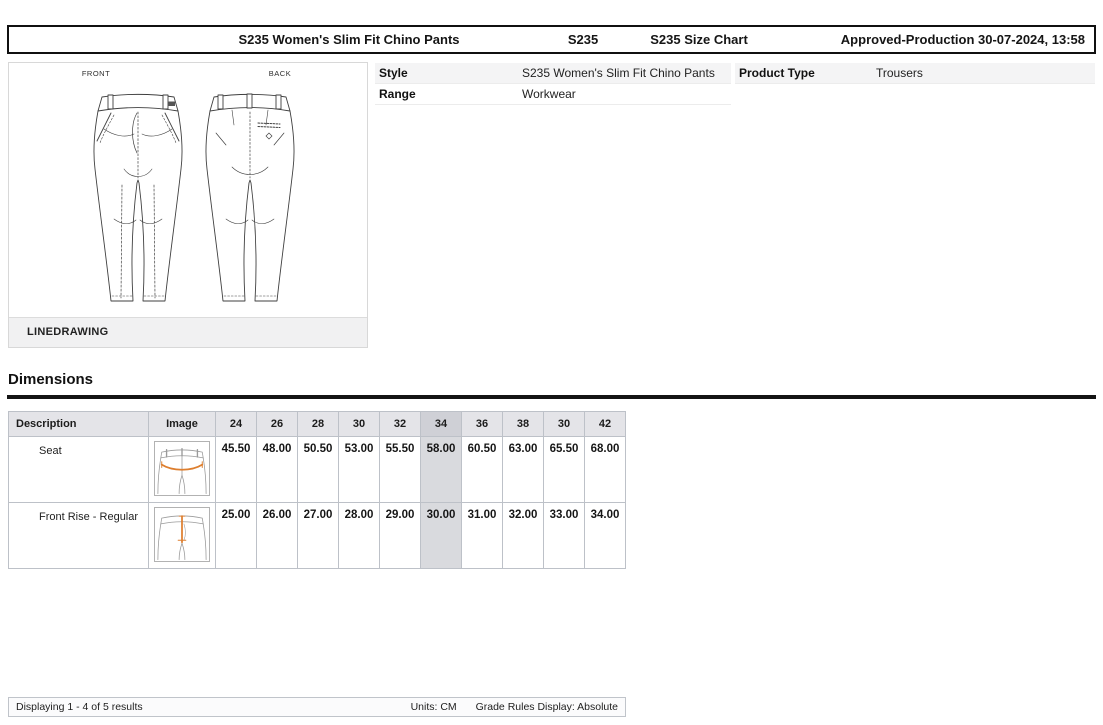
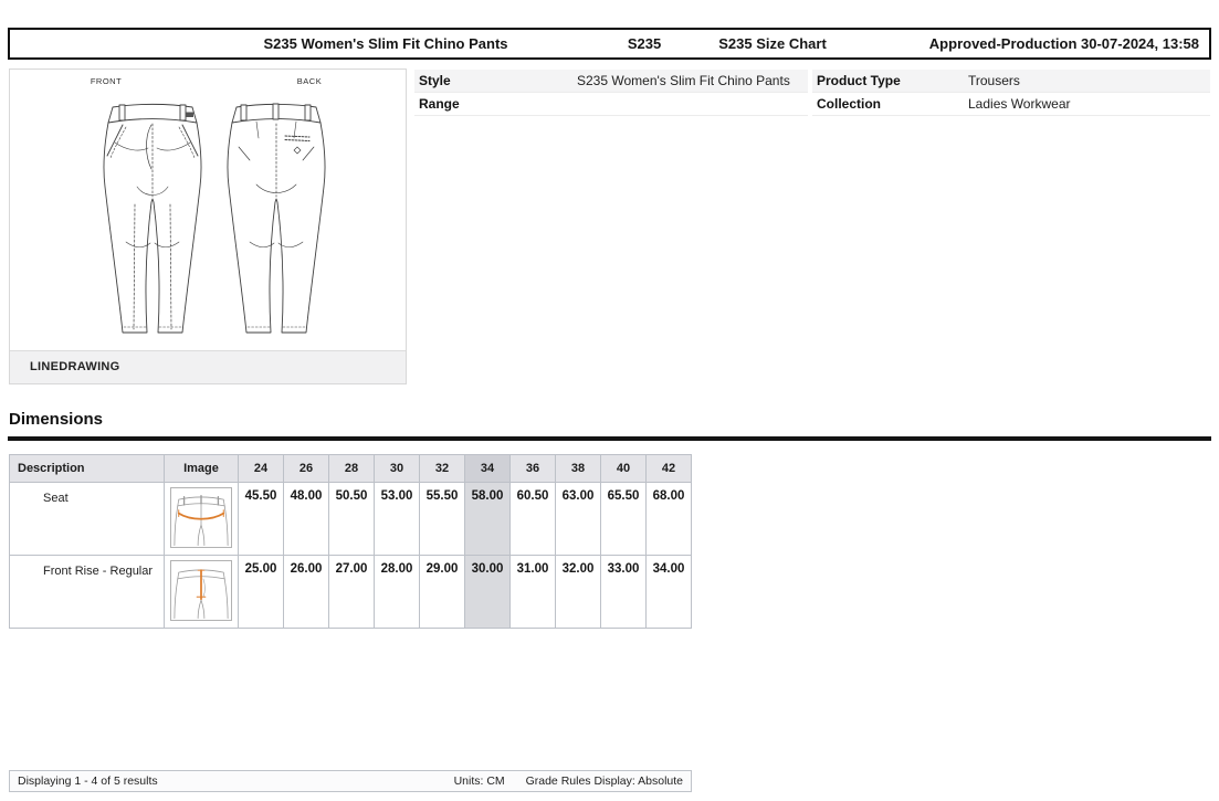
  S235 Women's Slim Fit Chino Pants
  S235
  S235 Size Chart
  Approved-Production 30-07-2024, 13:58
  FRONT
  BACK
  LINEDRAWING
  Style
  S235 Women's Slim Fit Chino Pants
  Range
- Workwear
  Product Type
  Trousers
+ Collection
+ Ladies Workwear
  Dimensions
- Description	Image	24	26	28	30	32	34	36	38	30	42
+ Description	Image	24	26	28	30	32	34	36	38	40	42
  Seat		45.50	48.00	50.50	53.00	55.50	58.00	60.50	63.00	65.50	68.00
  Front Rise - Regular		25.00	26.00	27.00	28.00	29.00	30.00	31.00	32.00	33.00	34.00
  Displaying 1 - 4 of 5 results
  Units: CM Grade Rules Display: Absolute
